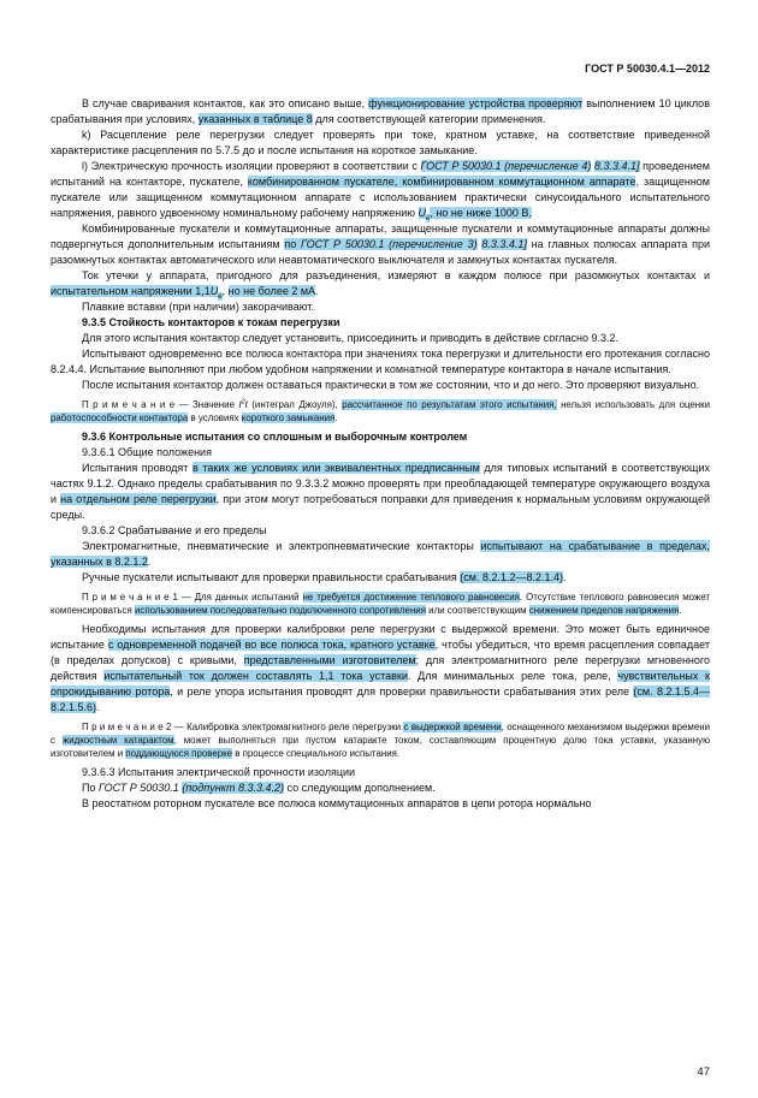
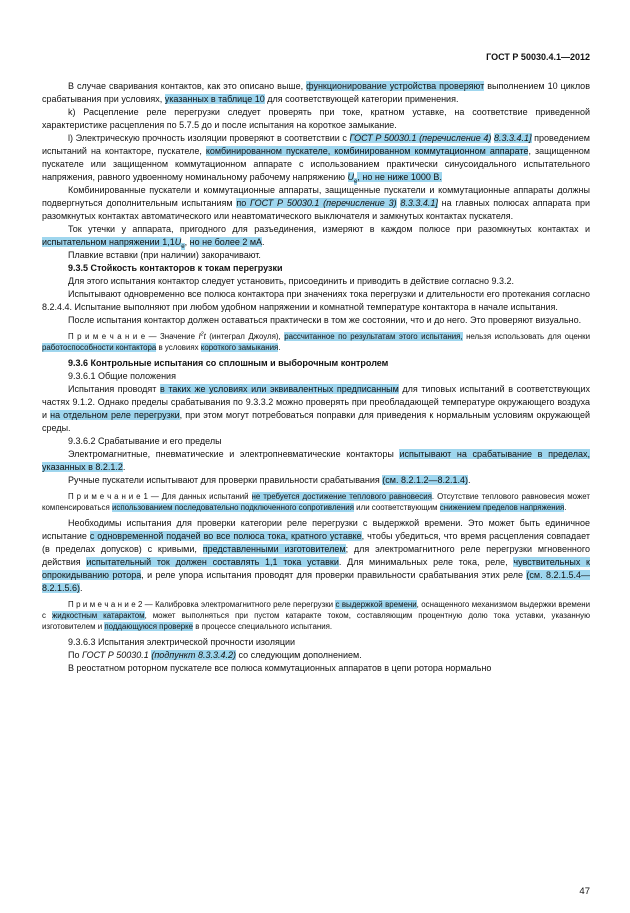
  ГОСТ Р 50030.4.1—2012
- В случае сваривания контактов, как это описано выше, функционирование устройства проверяют выполнением 10 циклов срабатывания при условиях, указанных в таблице 8 для соответствующей категории применения.
+ В случае сваривания контактов, как это описано выше, функционирование устройства проверяют выполнением 10 циклов срабатывания при условиях, указанных в таблице 10 для соответствующей категории применения.
  k) Расцепление реле перегрузки следует проверять при токе, кратном уставке, на соответствие приведенной характеристике расцепления по 5.7.5 до и после испытания на короткое замыкание.
  l) Электрическую прочность изоляции проверяют в соответствии с ГОСТ Р 50030.1 (перечисление 4) 8.3.3.4.1] проведением испытаний на контакторе, пускателе, комбинированном пускателе, комбинированном коммутационном аппарате, защищенном пускателе или защищенном коммутационном аппарате с использованием практически синусоидального испытательного напряжения, равного удвоенному номинальному рабочему напряжению U , но не ниже 1000 В.
  Комбинированные пускатели и коммутационные аппараты, защищенные пускатели и коммутационные аппараты должны подвергнуться дополнительным испытаниям по ГОСТ Р 50030.1 (перечисление 3) 8.3.3.4.1] на главных полюсах аппарата при разомкнутых контактах автоматического или неавтоматического выключателя и замкнутых контактах пускателя.
  Ток утечки у аппарата, пригодного для разъединения, измеряют в каждом полюсе при разомкнутых контактах и испытательном напряжении 1,1U , но не более 2 мА.
  Плавкие вставки (при наличии) закорачивают.
  9.3.5 Стойкость контакторов к токам перегрузки
  Для этого испытания контактор следует установить, присоединить и приводить в действие согласно 9.3.2.
  Испытывают одновременно все полюса контактора при значениях тока перегрузки и длительности его протекания согласно 8.2.4.4. Испытание выполняют при любом удобном напряжении и комнатной температуре контактора в начале испытания.
  После испытания контактор должен оставаться практически в том же состоянии, что и до него. Это проверяют визуально.
  П р и м е ч а н и е — Значение I t (интеграл Джоуля), рассчитанное по результатам этого испытания, нельзя использовать для оценки работоспособности контактора в условиях короткого замыкания.
  9.3.6 Контрольные испытания со сплошным и выборочным контролем
  9.3.6.1 Общие положения
  Испытания проводят в таких же условиях или эквивалентных предписанным для типовых испытаний в соответствующих частях 9.1.2. Однако пределы срабатывания по 9.3.3.2 можно проверять при преобладающей температуре окружающего воздуха и на отдельном реле перегрузки, при этом могут потребоваться поправки для приведения к нормальным условиям окружающей среды.
  9.3.6.2 Срабатывание и его пределы
  Электромагнитные, пневматические и электропневматические контакторы испытывают на срабатывание в пределах, указанных в 8.2.1.2.
  Ручные пускатели испытывают для проверки правильности срабатывания (см. 8.2.1.2—8.2.1.4).
  П р и м е ч а н и е 1 — Для данных испытаний не требуется достижение теплового равновесия. Отсутствие теплового равновесия может компенсироваться использованием последовательно подключенного сопротивления или соответствующим снижением пределов напряжения.
- Необходимы испытания для проверки калибровки реле перегрузки с выдержкой времени. Это может быть единичное испытание с одновременной подачей во все полюса тока, кратного уставке, чтобы убедиться, что время расцепления совпадает (в пределах допусков) с кривыми, представленными изготовителем; для электромагнитного реле перегрузки мгновенного действия испытательный ток должен составлять 1,1 тока уставки. Для минимальных реле тока, реле, чувствительных к опрокидыванию ротора, и реле упора испытания проводят для проверки правильности срабатывания этих реле (см. 8.2.1.5.4—8.2.1.5.6).
+ Необходимы испытания для проверки категории реле перегрузки с выдержкой времени. Это может быть единичное испытание с одновременной подачей во все полюса тока, кратного уставке, чтобы убедиться, что время расцепления совпадает (в пределах допусков) с кривыми, представленными изготовителем; для электромагнитного реле перегрузки мгновенного действия испытательный ток должен составлять 1,1 тока уставки. Для минимальных реле тока, реле, чувствительных к опрокидыванию ротора, и реле упора испытания проводят для проверки правильности срабатывания этих реле (см. 8.2.1.5.4—8.2.1.5.6).
  П р и м е ч а н и е 2 — Калибровка электромагнитного реле перегрузки с выдержкой времени, оснащенного механизмом выдержки времени с жидкостным катарактом, может выполняться при пустом катаракте током, составляющим процентную долю тока уставки, указанную изготовителем и поддающуюся проверке в процессе специального испытания.
  9.3.6.3 Испытания электрической прочности изоляции
  По ГОСТ Р 50030.1 (подпункт 8.3.3.4.2) со следующим дополнением.
  В реостатном роторном пускателе все полюса коммутационных аппаратов в цепи ротора нормально
  47
